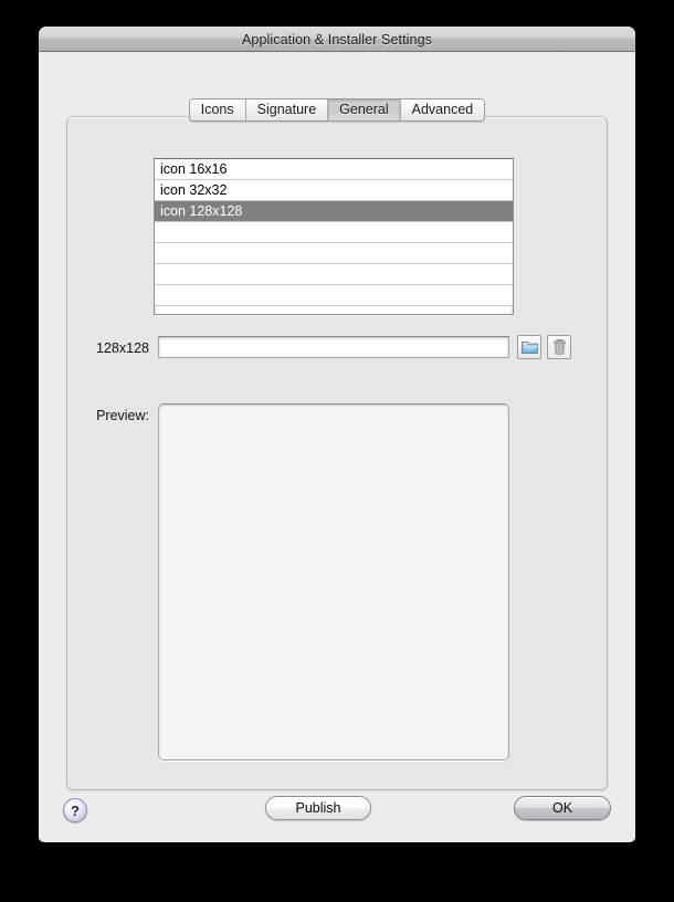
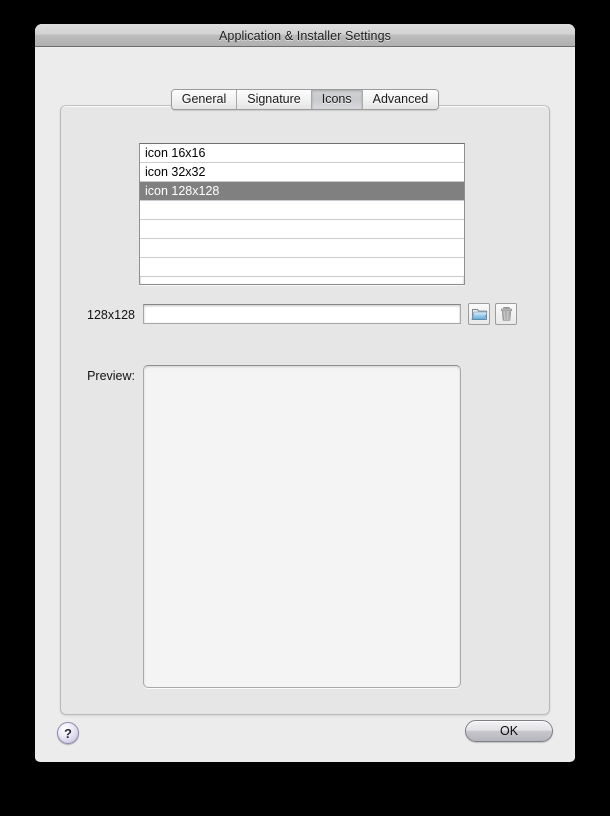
  Application & Installer Settings
- Icons
+ General
  Signature
- General
+ Icons
  Advanced
  icon 16x16
  icon 32x32
  icon 128x128
  128x128
  Preview:
  ?
- Publish
  OK
